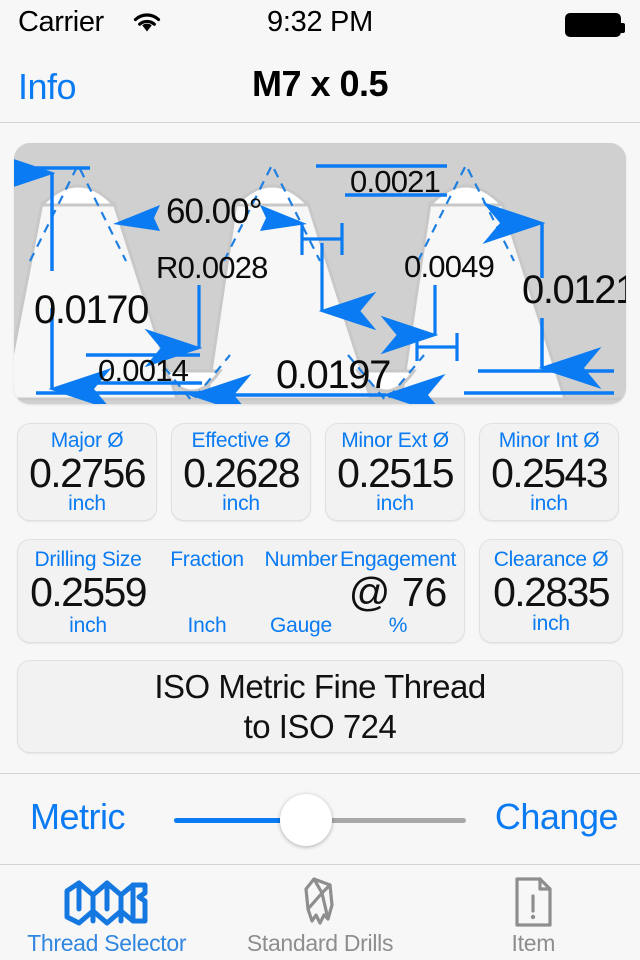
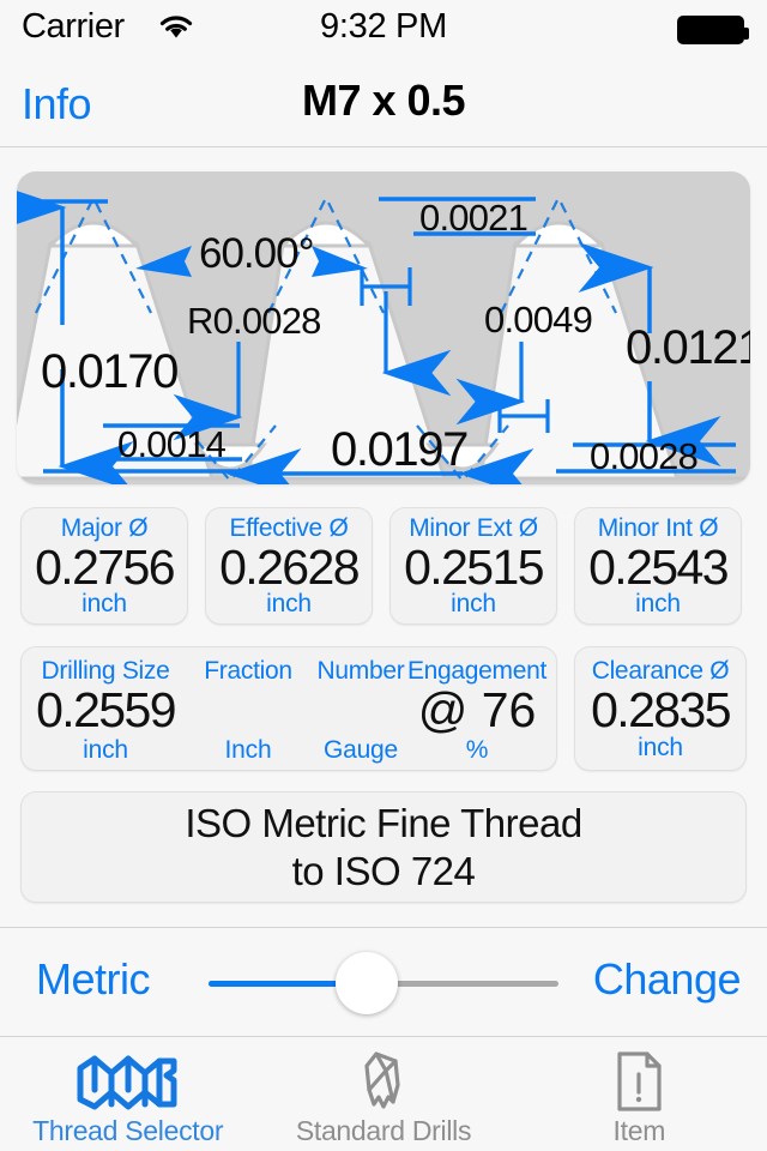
  Carrier
  9:32 PM
  Info
  M7 x 0.5
  0.0170
  60.00°
  R0.0028
  0.0014
  0.0021
  0.0049
  0.0197
  0.0121
+ 0.0028
  Major Ø
  0.2756
  inch
  Effective Ø
  0.2628
  inch
  Minor Ext Ø
  0.2515
  inch
  Minor Int Ø
  0.2543
  inch
  Drilling Size
  0.2559
  inch
  Fraction
  Inch
  Number
  Gauge
  Engagement
  @ 76
  %
  Clearance Ø
  0.2835
  inch
  ISO Metric Fine Thread
  to ISO 724
  Metric
  Change
  Thread Selector
  Standard Drills
  Item
